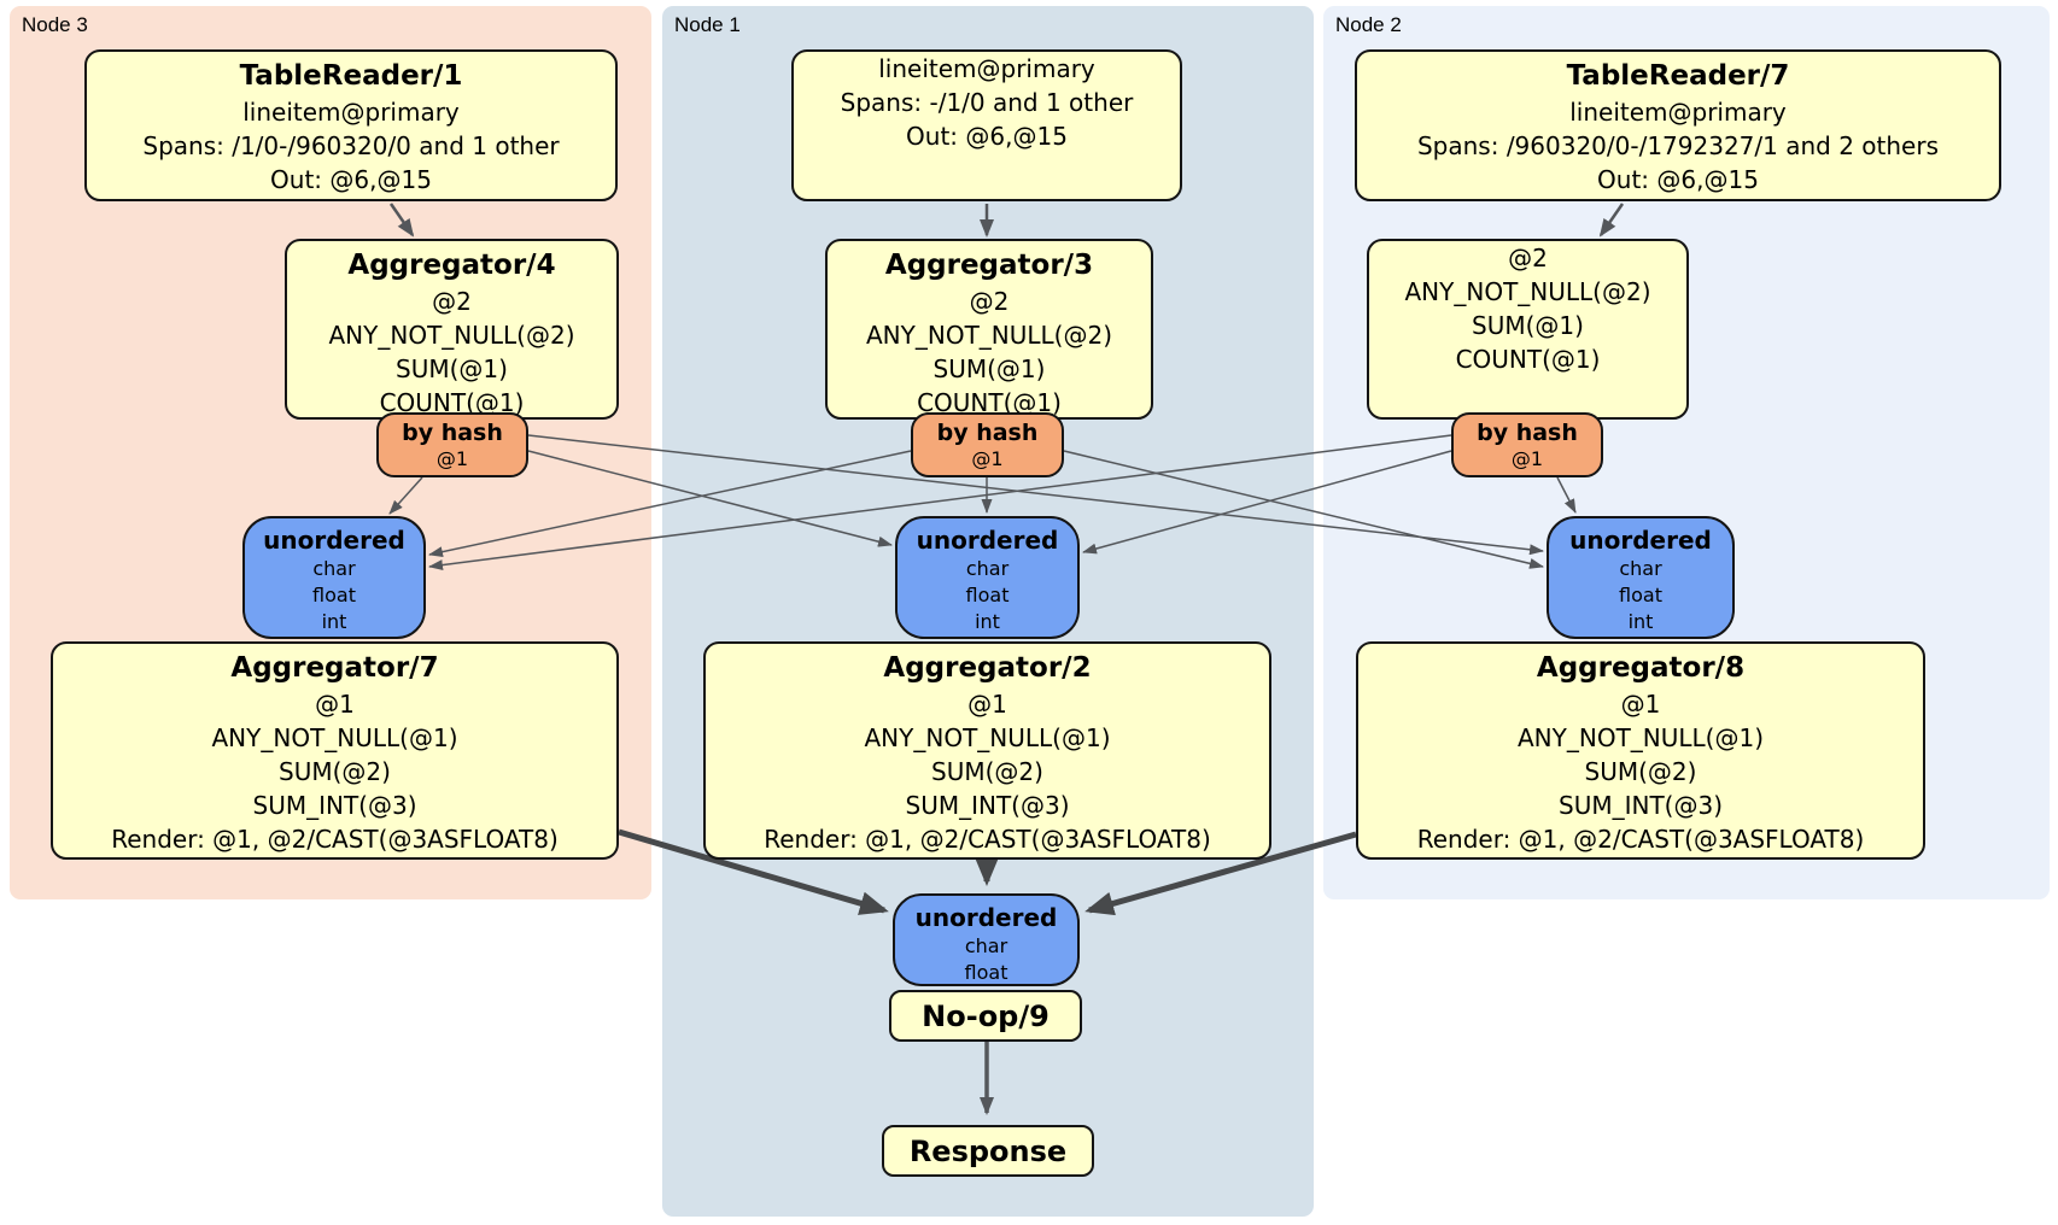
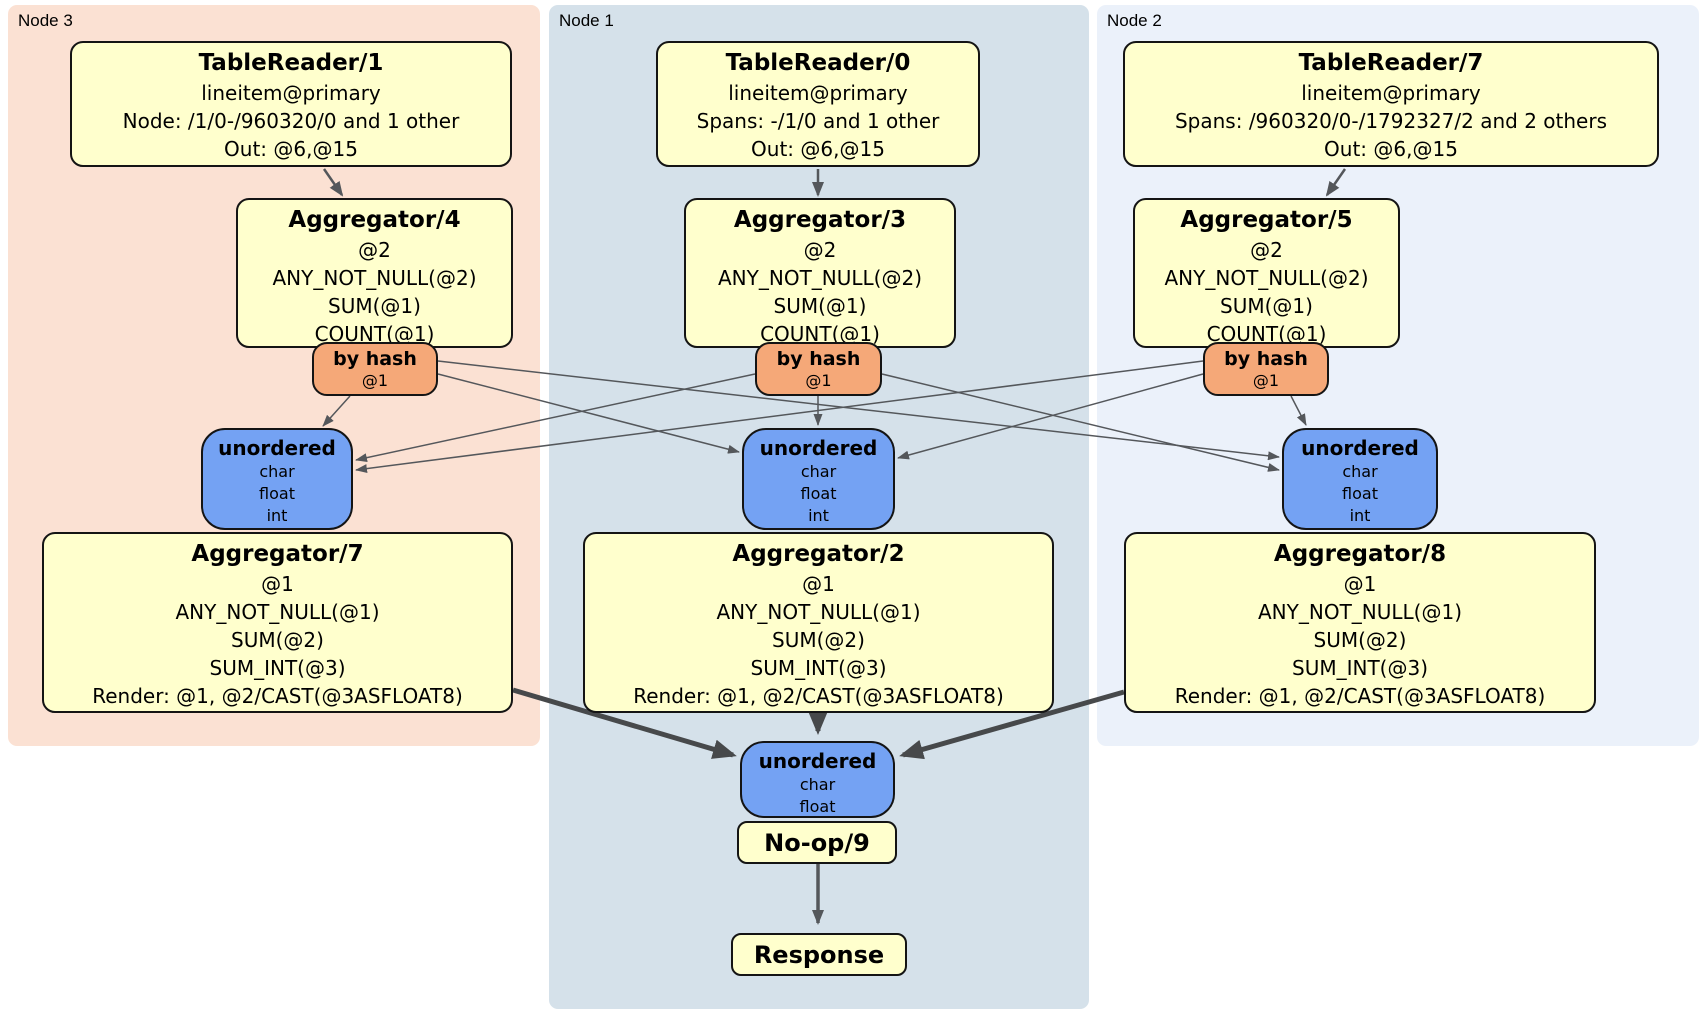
  Node 3
  Node 1
  Node 2
  TableReader/1
  lineitem@primary
- Spans: /1/0-/960320/0 and 1 other
+ Node: /1/0-/960320/0 and 1 other
  Out: @6,@15
+ TableReader/0
  lineitem@primary
  Spans: -/1/0 and 1 other
  Out: @6,@15
  TableReader/7
  lineitem@primary
- Spans: /960320/0-/1792327/1 and 2 others
+ Spans: /960320/0-/1792327/2 and 2 others
  Out: @6,@15
  Aggregator/4
  @2
  ANY_NOT_NULL(@2)
  SUM(@1)
  COUNT(@1)
  Aggregator/3
  @2
  ANY_NOT_NULL(@2)
  SUM(@1)
  COUNT(@1)
+ Aggregator/5
  @2
  ANY_NOT_NULL(@2)
  SUM(@1)
  COUNT(@1)
  Aggregator/7
  @1
  ANY_NOT_NULL(@1)
  SUM(@2)
  SUM_INT(@3)
  Render: @1, @2/CAST(@3ASFLOAT8)
  Aggregator/2
  @1
  ANY_NOT_NULL(@1)
  SUM(@2)
  SUM_INT(@3)
  Render: @1, @2/CAST(@3ASFLOAT8)
  Aggregator/8
  @1
  ANY_NOT_NULL(@1)
  SUM(@2)
  SUM_INT(@3)
  Render: @1, @2/CAST(@3ASFLOAT8)
  No-op/9
  Response
  by hash
  @1
  by hash
  @1
  by hash
  @1
  unordered
  char
  float
  int
  unordered
  char
  float
  int
  unordered
  char
  float
  int
  unordered
  char
  float
